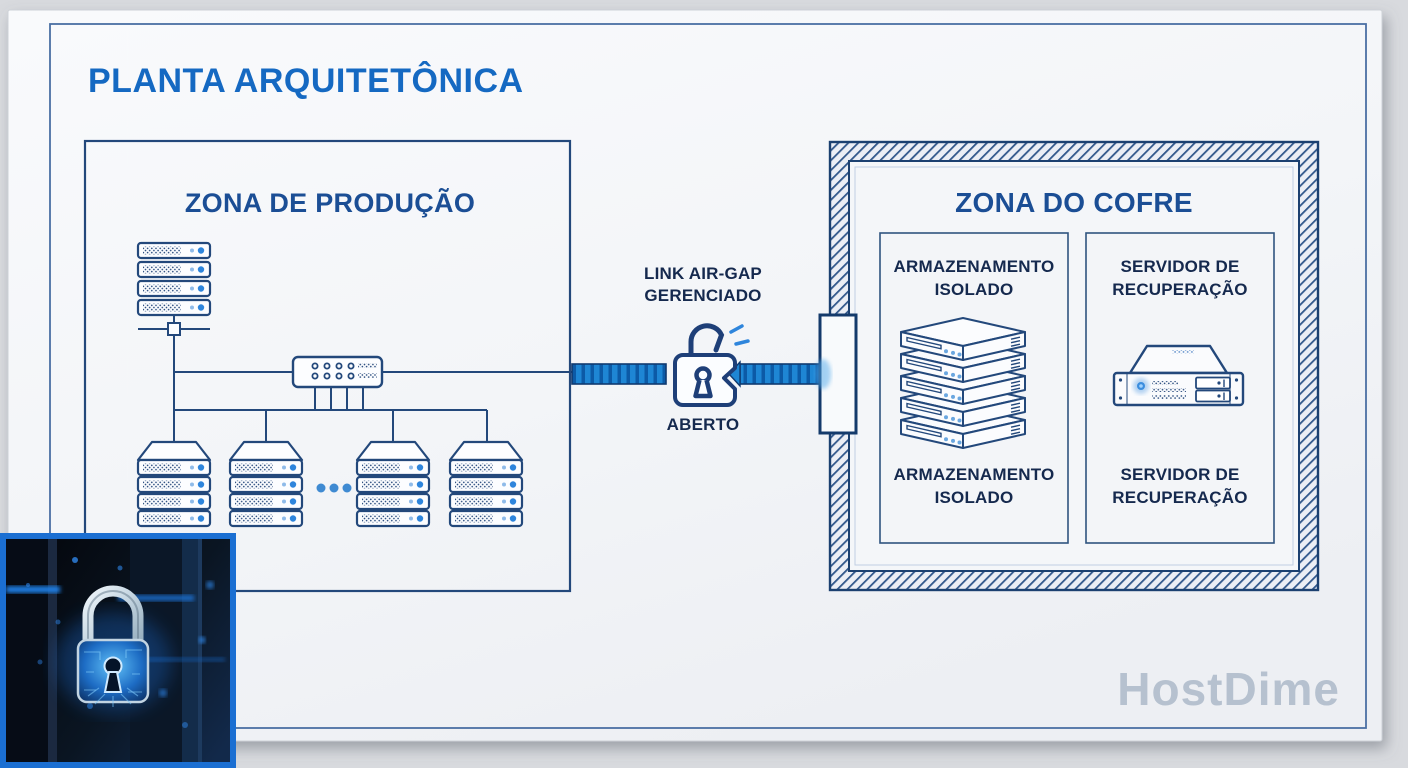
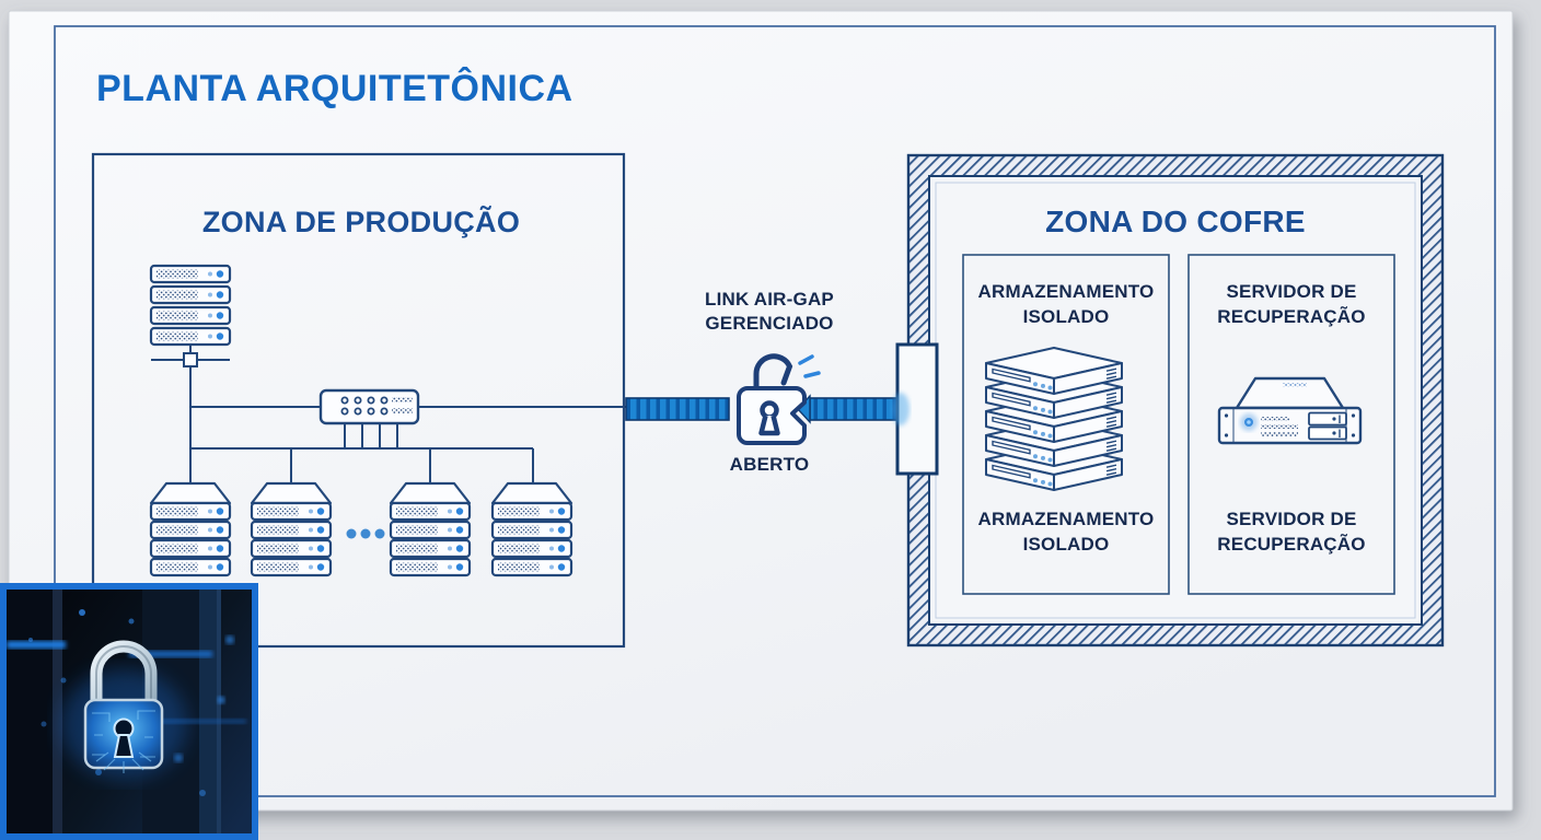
  PLANTA ARQUITETÔNICA
  ZONA DE PRODUÇÃO
  LINK AIR-GAP
  GERENCIADO
  ABERTO
  ZONA DO COFRE
  ARMAZENAMENTO
  ISOLADO
  ARMAZENAMENTO
  ISOLADO
  SERVIDOR DE
  RECUPERAÇÃO
  SERVIDOR DE
  RECUPERAÇÃO
- HostDime
